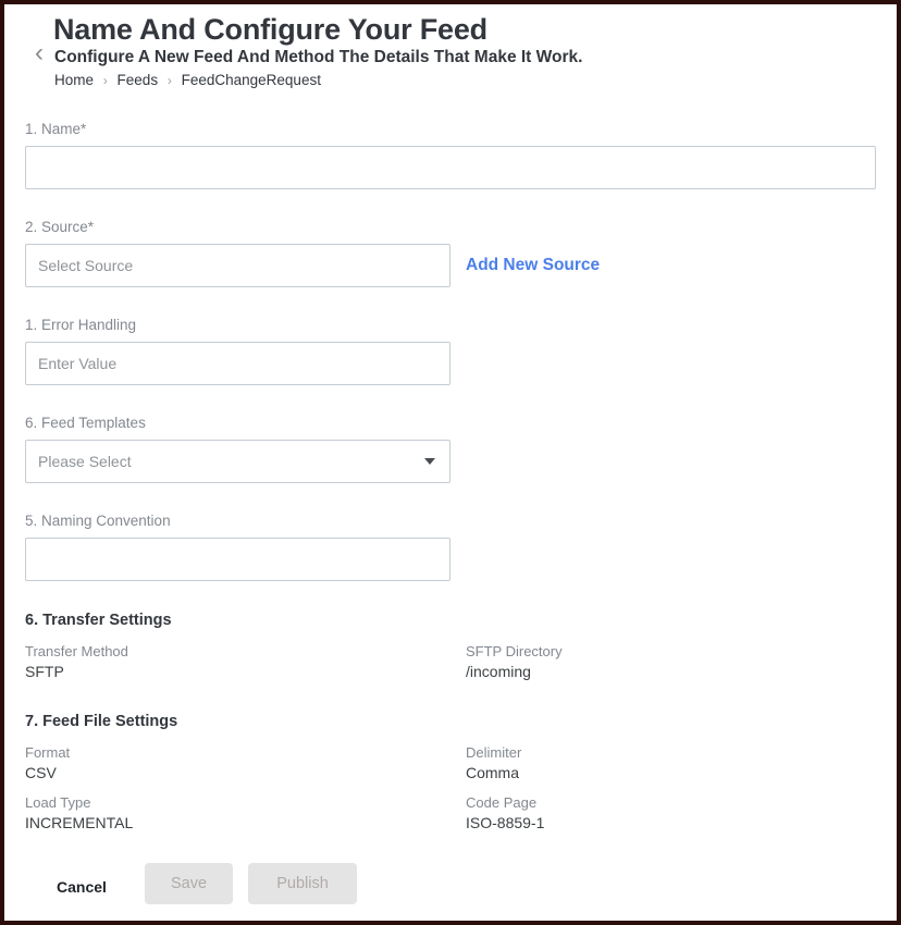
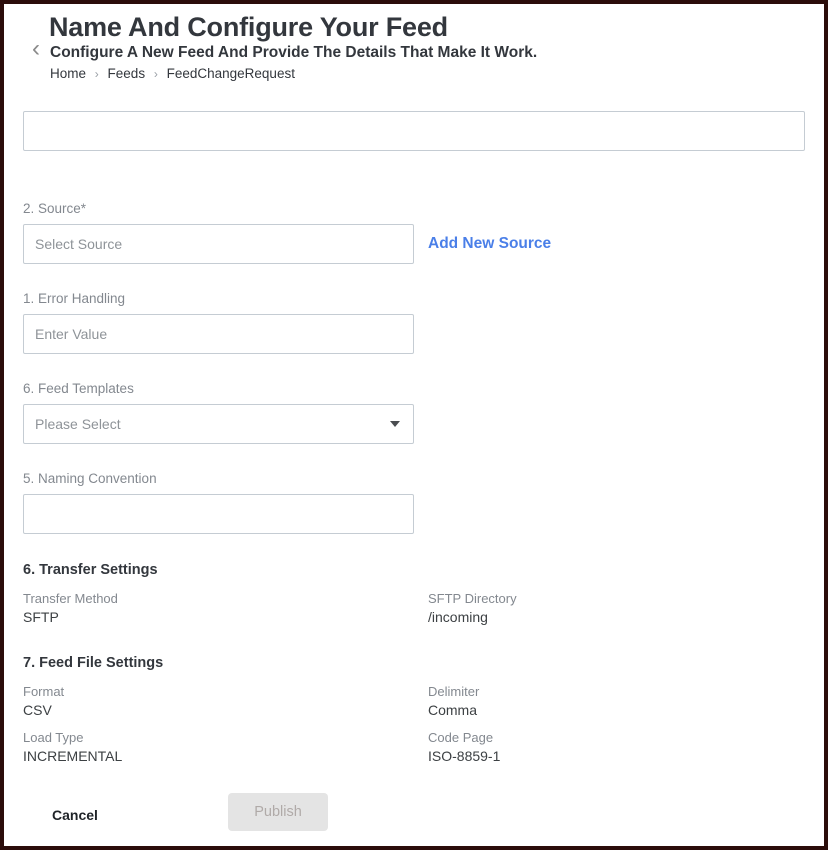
  ‹
  Name And Configure Your Feed
- Configure A New Feed And Method The Details That Make It Work.
+ Configure A New Feed And Provide The Details That Make It Work.
  Home › Feeds › FeedChangeRequest
- 1. Name*
  2. Source*
  Select Source
  Add New Source
  1. Error Handling
  Enter Value
  6. Feed Templates
  Please Select
  5. Naming Convention
  6. Transfer Settings
  Transfer Method
  SFTP
  SFTP Directory
  /incoming
  7. Feed File Settings
  Format
  CSV
  Delimiter
  Comma
  Load Type
  INCREMENTAL
  Code Page
  ISO-8859-1
  Cancel
- Save
  Publish
